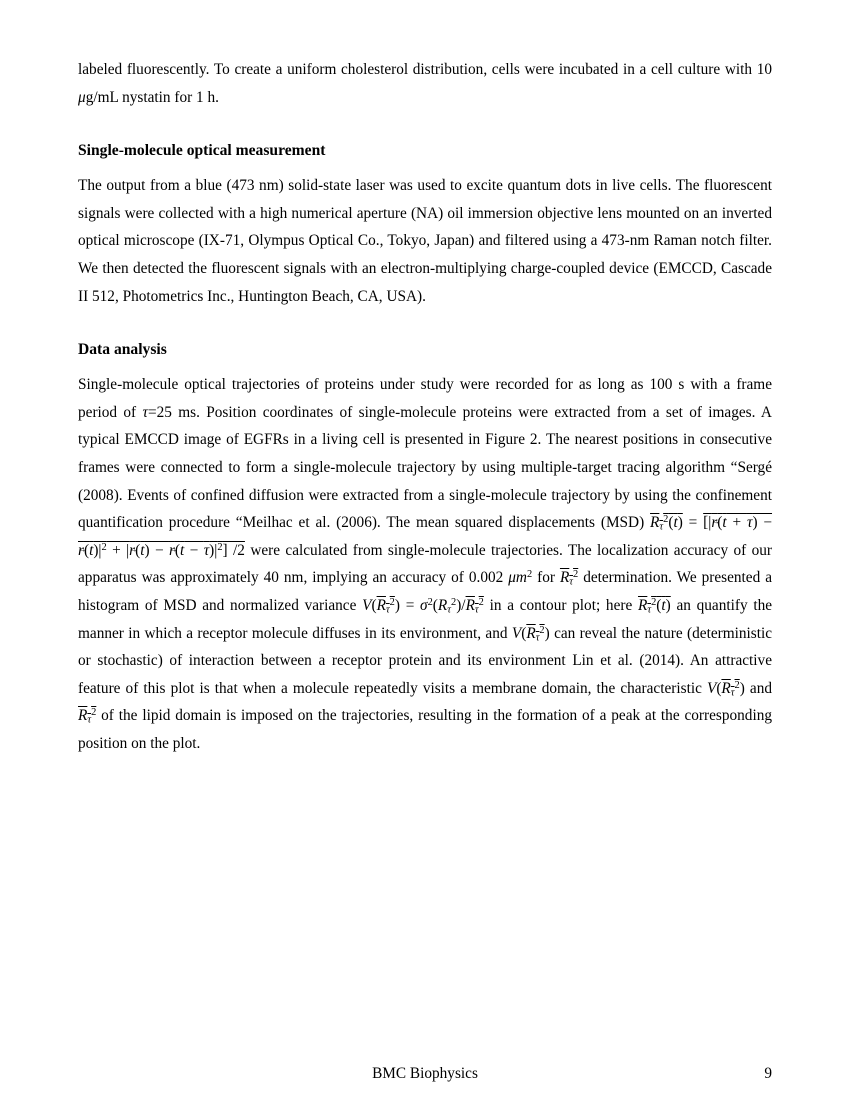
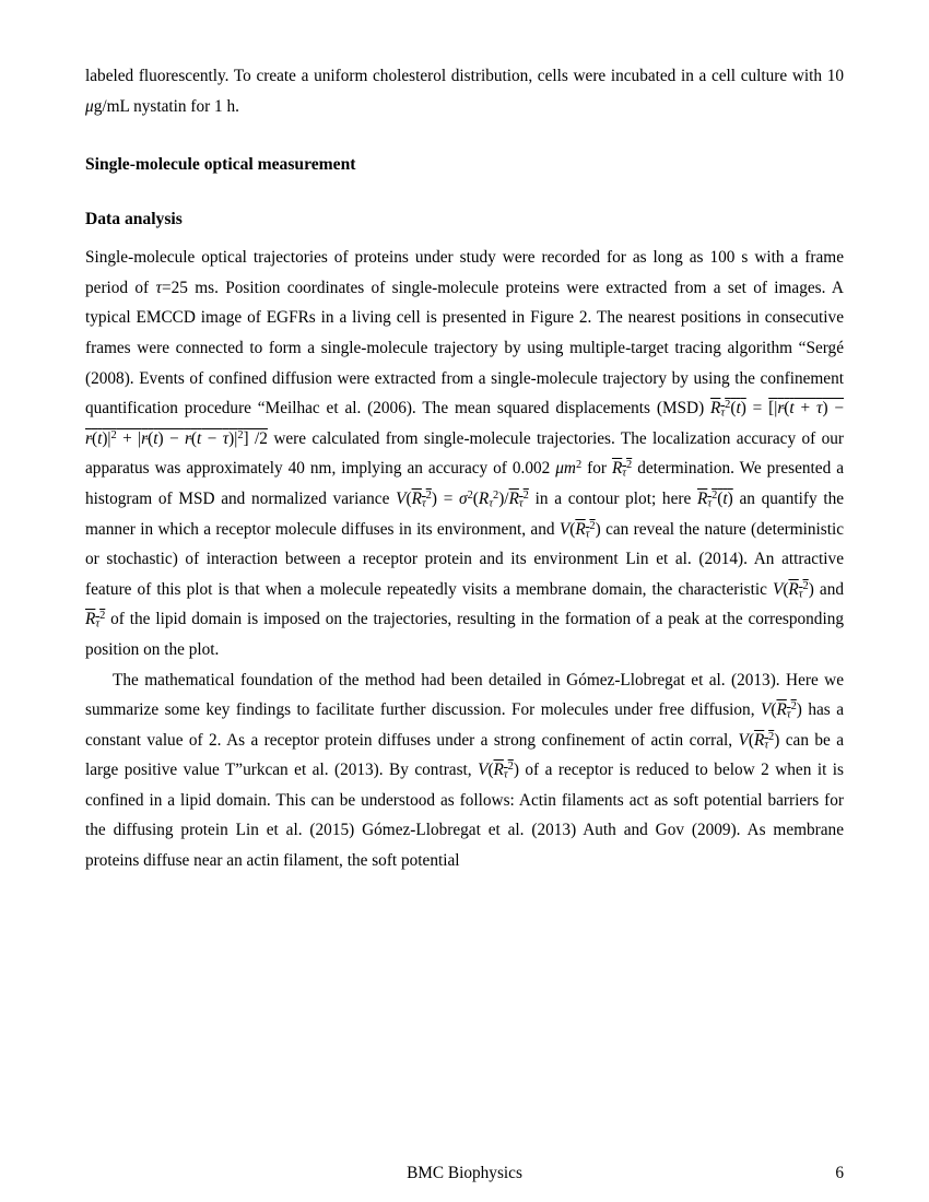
  labeled fluorescently. To create a uniform cholesterol distribution, cells were incubated in a cell culture with 10 μg/mL nystatin for 1 h.
  Single-molecule optical measurement
- The output from a blue (473 nm) solid-state laser was used to excite quantum dots in live cells. The fluorescent signals were collected with a high numerical aperture (NA) oil immersion objective lens mounted on an inverted optical microscope (IX-71, Olympus Optical Co., Tokyo, Japan) and filtered using a 473-nm Raman notch filter. We then detected the fluorescent signals with an electron-multiplying charge-coupled device (EMCCD, Cascade II 512, Photometrics Inc., Huntington Beach, CA, USA).
  Data analysis
  Single-molecule optical trajectories of proteins under study were recorded for as long as 100 s with a frame period of τ=25 ms. Position coordinates of single-molecule proteins were extracted from a set of images. A typical EMCCD image of EGFRs in a living cell is presented in Figure 2. The nearest positions in consecutive frames were connected to form a single-molecule trajectory by using multiple-target tracing algorithm “Sergé (2008). Events of confined diffusion were extracted from a single-molecule trajectory by using the confinement quantification procedure “Meilhac et al. (2006). The mean squared displacements (MSD) Rτ2(t) = [|
  →
  r(t + τ) −
  →
  r(t)|2 + |
  →
  r(t) −
  →
  r(t − τ)|2] /2 were calculated from single-molecule trajectories. The localization accuracy of our apparatus was approximately 40 nm, implying an accuracy of 0.002 μm2 for Rτ2 determination. We presented a histogram of MSD and normalized variance V(Rτ2) = σ2(Rτ2)/Rτ2 in a contour plot; here Rτ2(t) an quantify the manner in which a receptor molecule diffuses in its environment, and V(Rτ2) can reveal the nature (deterministic or stochastic) of interaction between a receptor protein and its environment Lin et al. (2014). An attractive feature of this plot is that when a molecule repeatedly visits a membrane domain, the characteristic V(Rτ2) and Rτ2 of the lipid domain is imposed on the trajectories, resulting in the formation of a peak at the corresponding position on the plot.
+ The mathematical foundation of the method had been detailed in Gómez-Llobregat et al. (2013). Here we summarize some key findings to facilitate further discussion. For molecules under free diffusion, V(Rτ2) has a constant value of 2. As a receptor protein diffuses under a strong confinement of actin corral, V(Rτ2) can be a large positive value T”urkcan et al. (2013). By contrast, V(Rτ2) of a receptor is reduced to below 2 when it is confined in a lipid domain. This can be understood as follows: Actin filaments act as soft potential barriers for the diffusing protein Lin et al. (2015) Gómez-Llobregat et al. (2013) Auth and Gov (2009). As membrane proteins diffuse near an actin filament, the soft potential
  BMC Biophysics
- 9
+ 6
